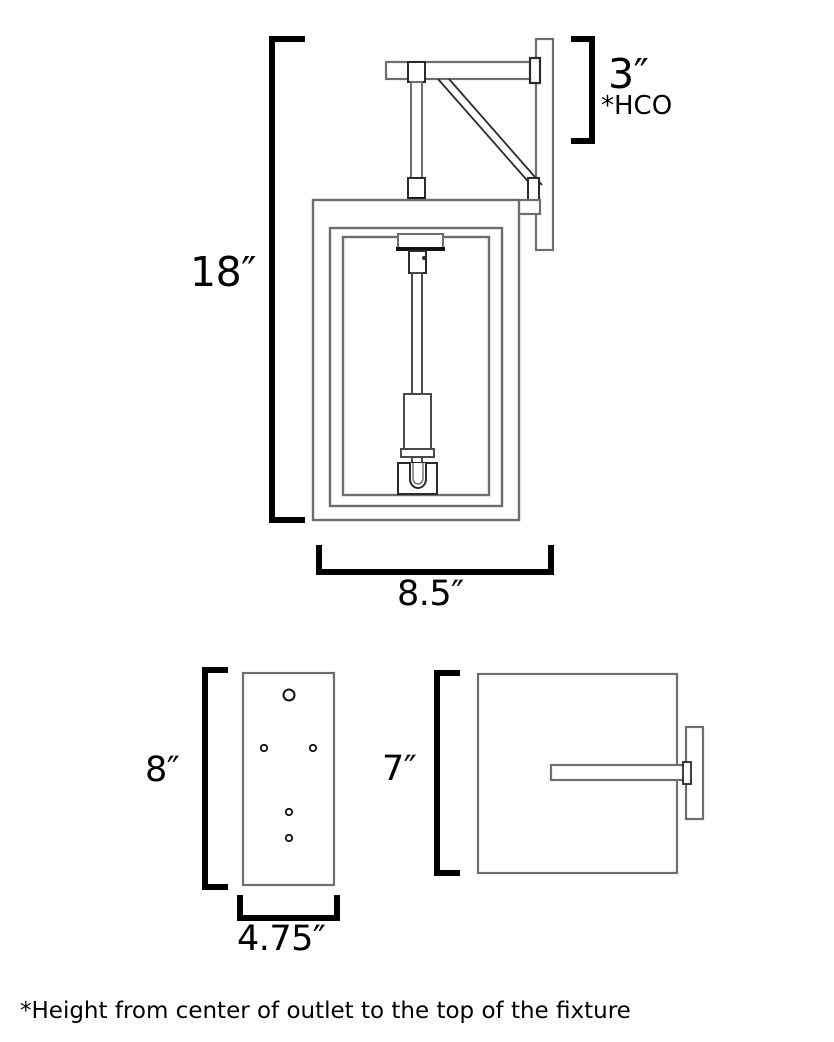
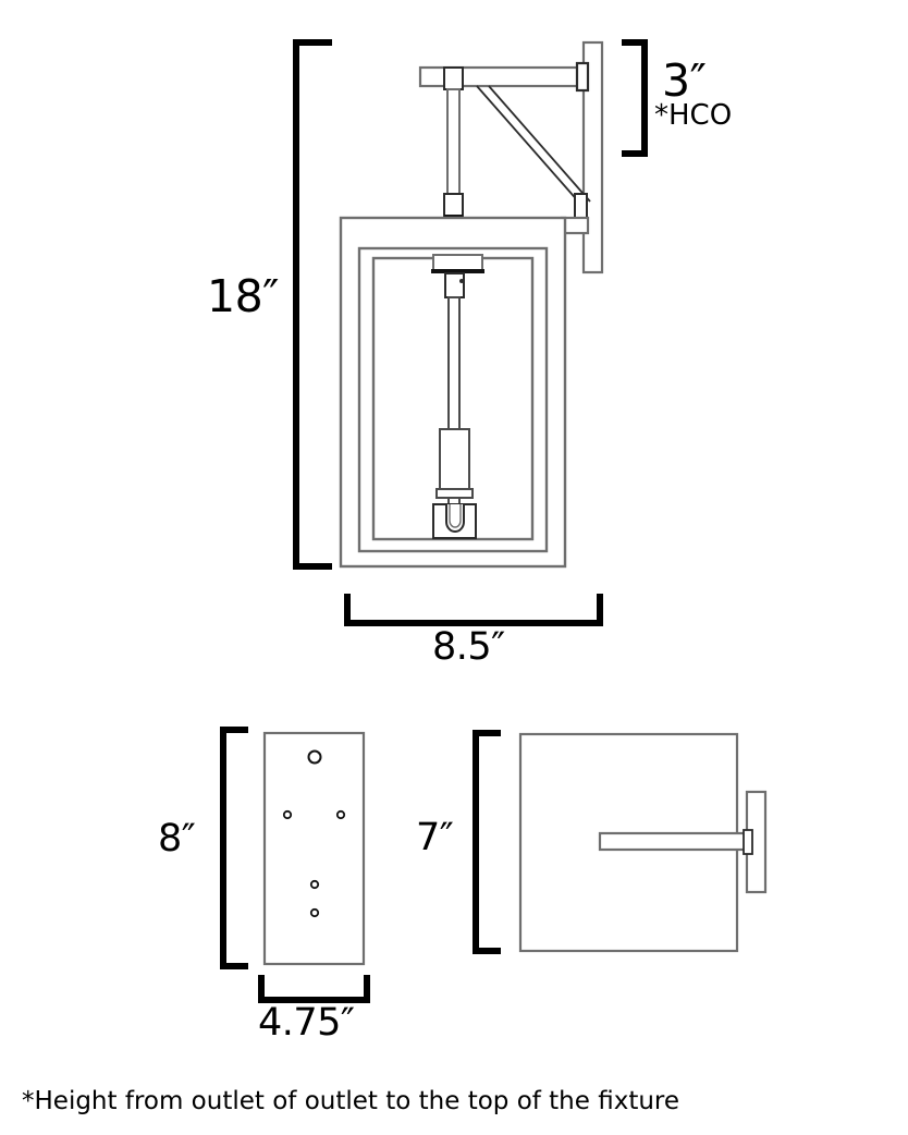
  18″
  3″
  *HCO
  8.5″
  8″
  7″
  4.75″
- *Height from center of outlet to the top of the fixture
+ *Height from outlet of outlet to the top of the fixture
